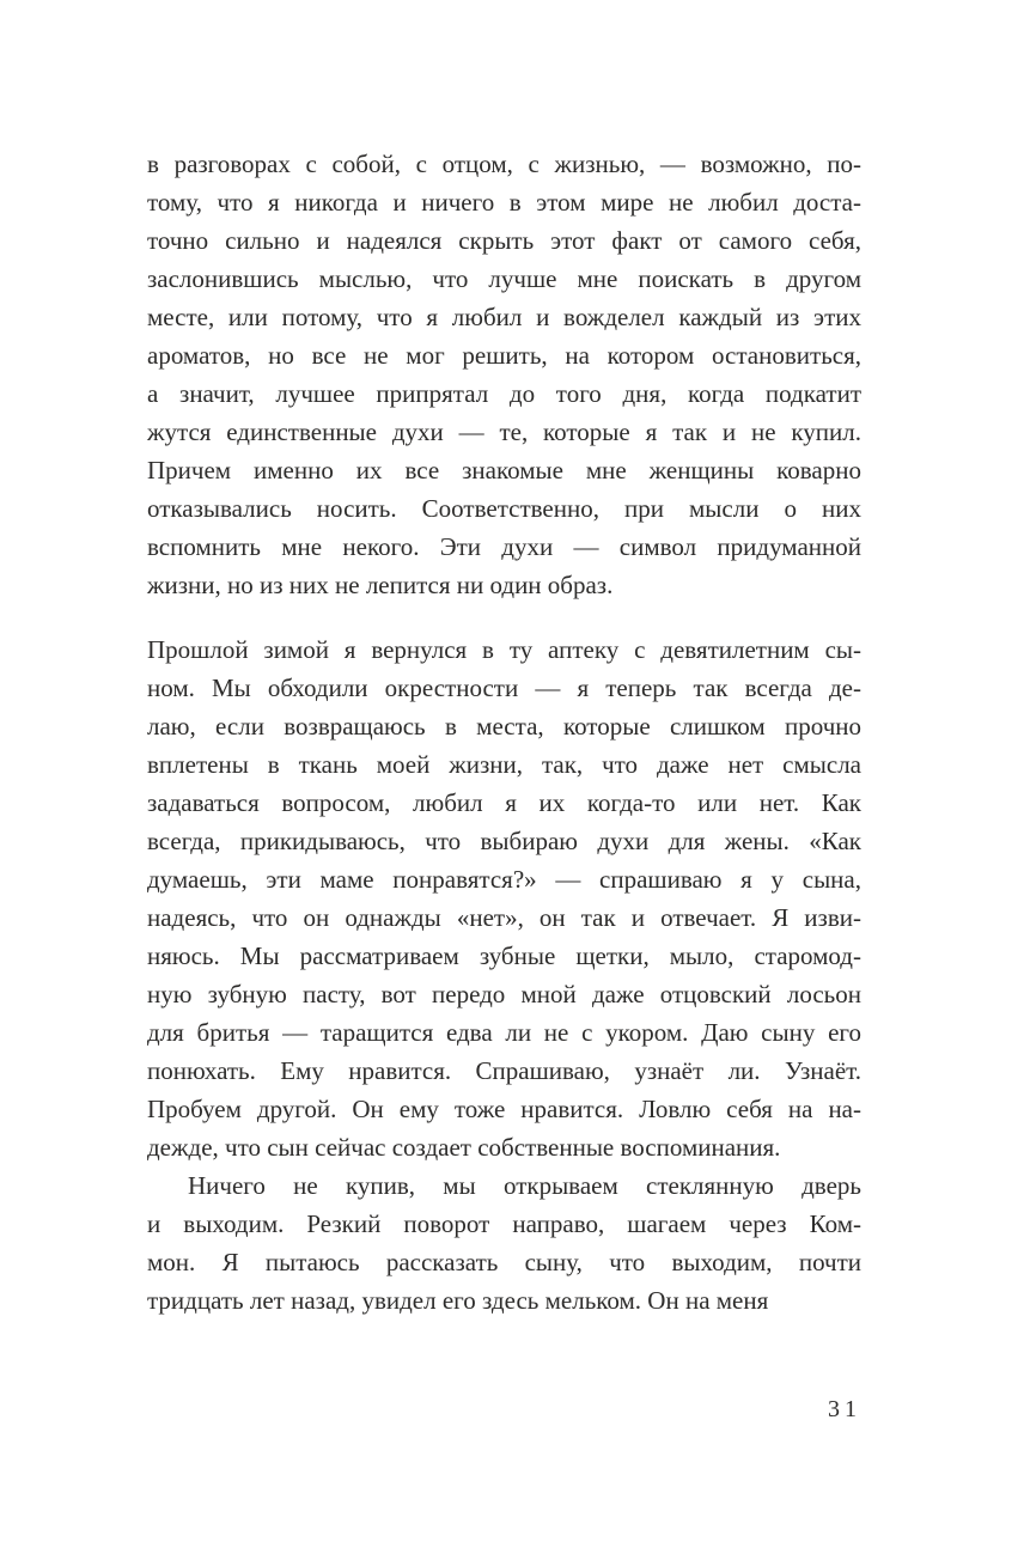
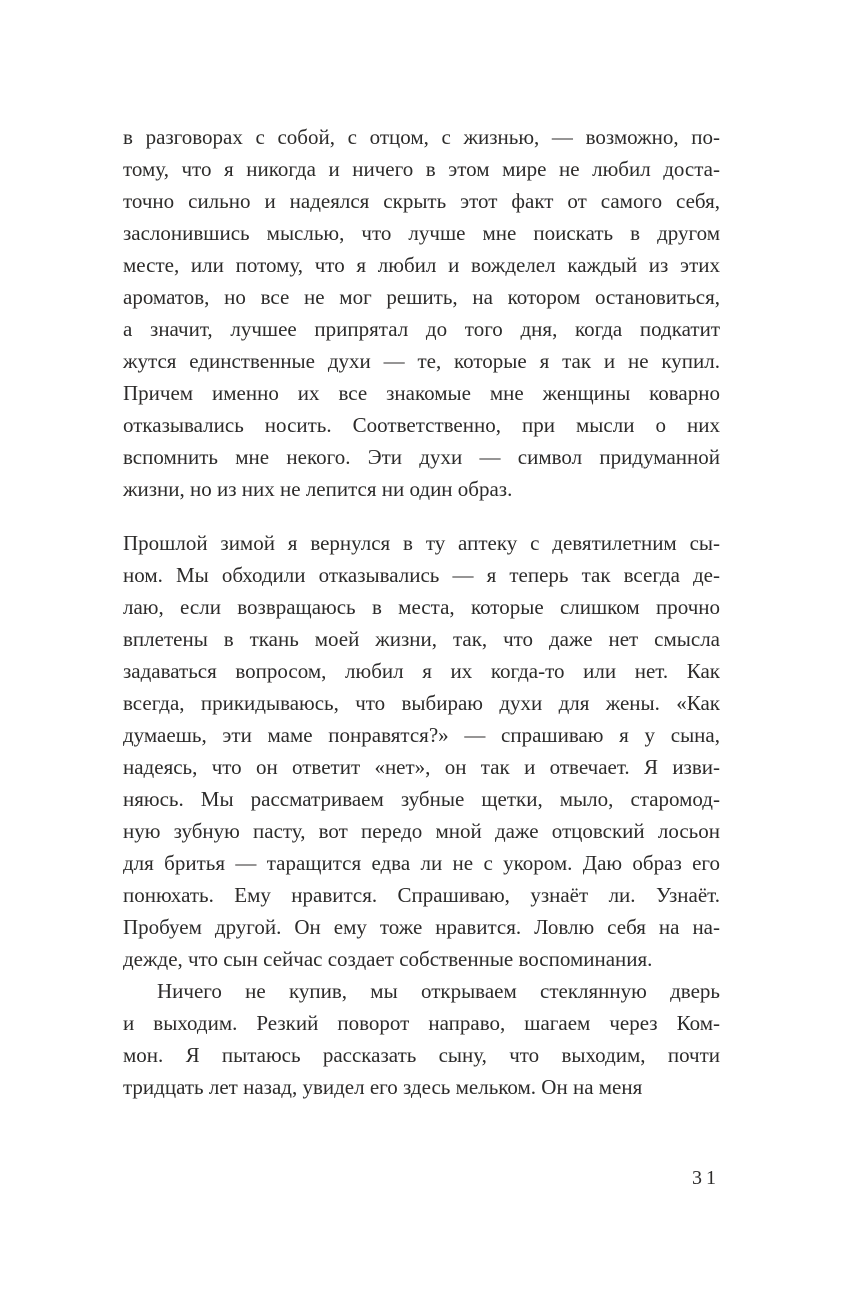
  в разговорах с собой, с отцом, с жизнью, — возможно, по-
  тому, что я никогда и ничего в этом мире не любил доста-
  точно сильно и надеялся скрыть этот факт от самого себя,
  заслонившись мыслью, что лучше мне поискать в другом
  месте, или потому, что я любил и вожделел каждый из этих
  ароматов, но все не мог решить, на котором остановиться,
  а значит, лучшее припрятал до того дня, когда подкатит
  жутся единственные духи — те, которые я так и не купил.
  Причем именно их все знакомые мне женщины коварно
  отказывались носить. Соответственно, при мысли о них
  вспомнить мне некого. Эти духи — символ придуманной
  жизни, но из них не лепится ни один образ.
  Прошлой зимой я вернулся в ту аптеку с девятилетним сы-
- ном. Мы обходили окрестности — я теперь так всегда де-
+ ном. Мы обходили отказывались — я теперь так всегда де-
  лаю, если возвращаюсь в места, которые слишком прочно
  вплетены в ткань моей жизни, так, что даже нет смысла
  задаваться вопросом, любил я их когда-то или нет. Как
  всегда, прикидываюсь, что выбираю духи для жены. «Как
  думаешь, эти маме понравятся?» — спрашиваю я у сына,
- надеясь, что он однажды «нет», он так и отвечает. Я изви-
+ надеясь, что он ответит «нет», он так и отвечает. Я изви-
  няюсь. Мы рассматриваем зубные щетки, мыло, старомод-
  ную зубную пасту, вот передо мной даже отцовский лосьон
- для бритья — таращится едва ли не с укором. Даю сыну его
+ для бритья — таращится едва ли не с укором. Даю образ его
  понюхать. Ему нравится. Спрашиваю, узнаёт ли. Узнаёт.
  Пробуем другой. Он ему тоже нравится. Ловлю себя на на-
  дежде, что сын сейчас создает собственные воспоминания.
  Ничего не купив, мы открываем стеклянную дверь
  и выходим. Резкий поворот направо, шагаем через Ком-
  мон. Я пытаюсь рассказать сыну, что выходим, почти
  тридцать лет назад, увидел его здесь мельком. Он на меня
  31
